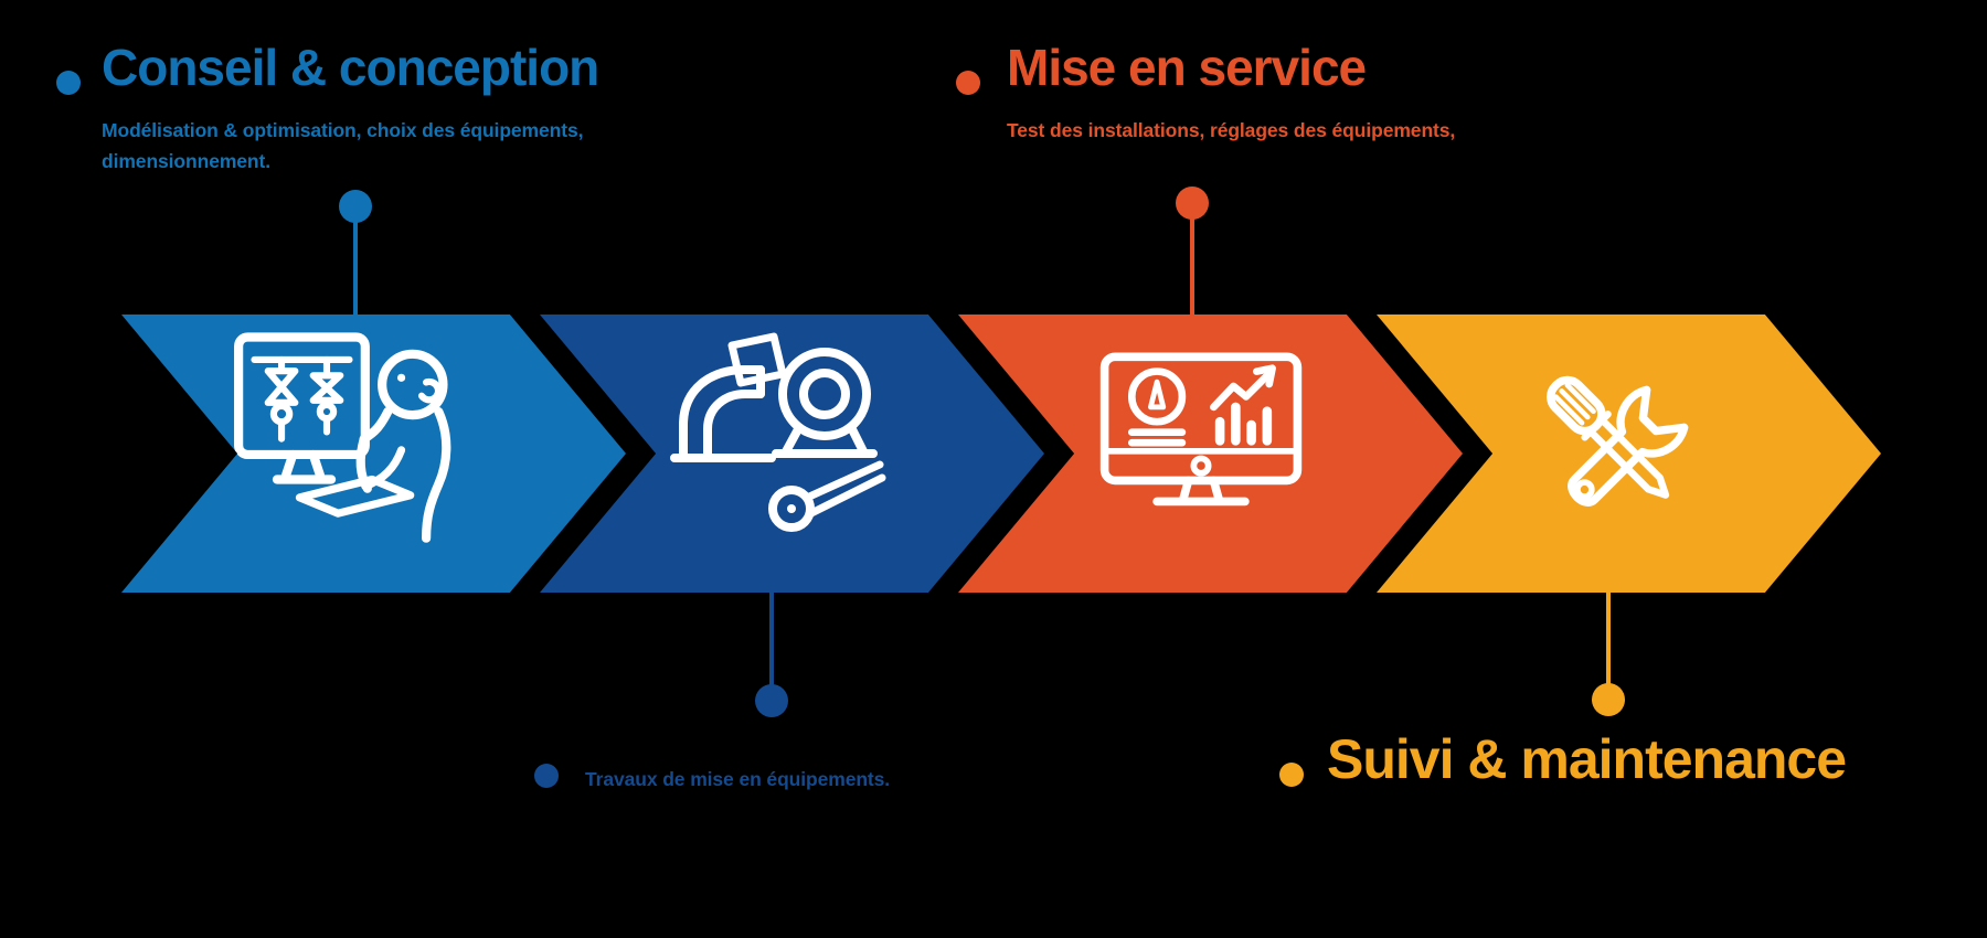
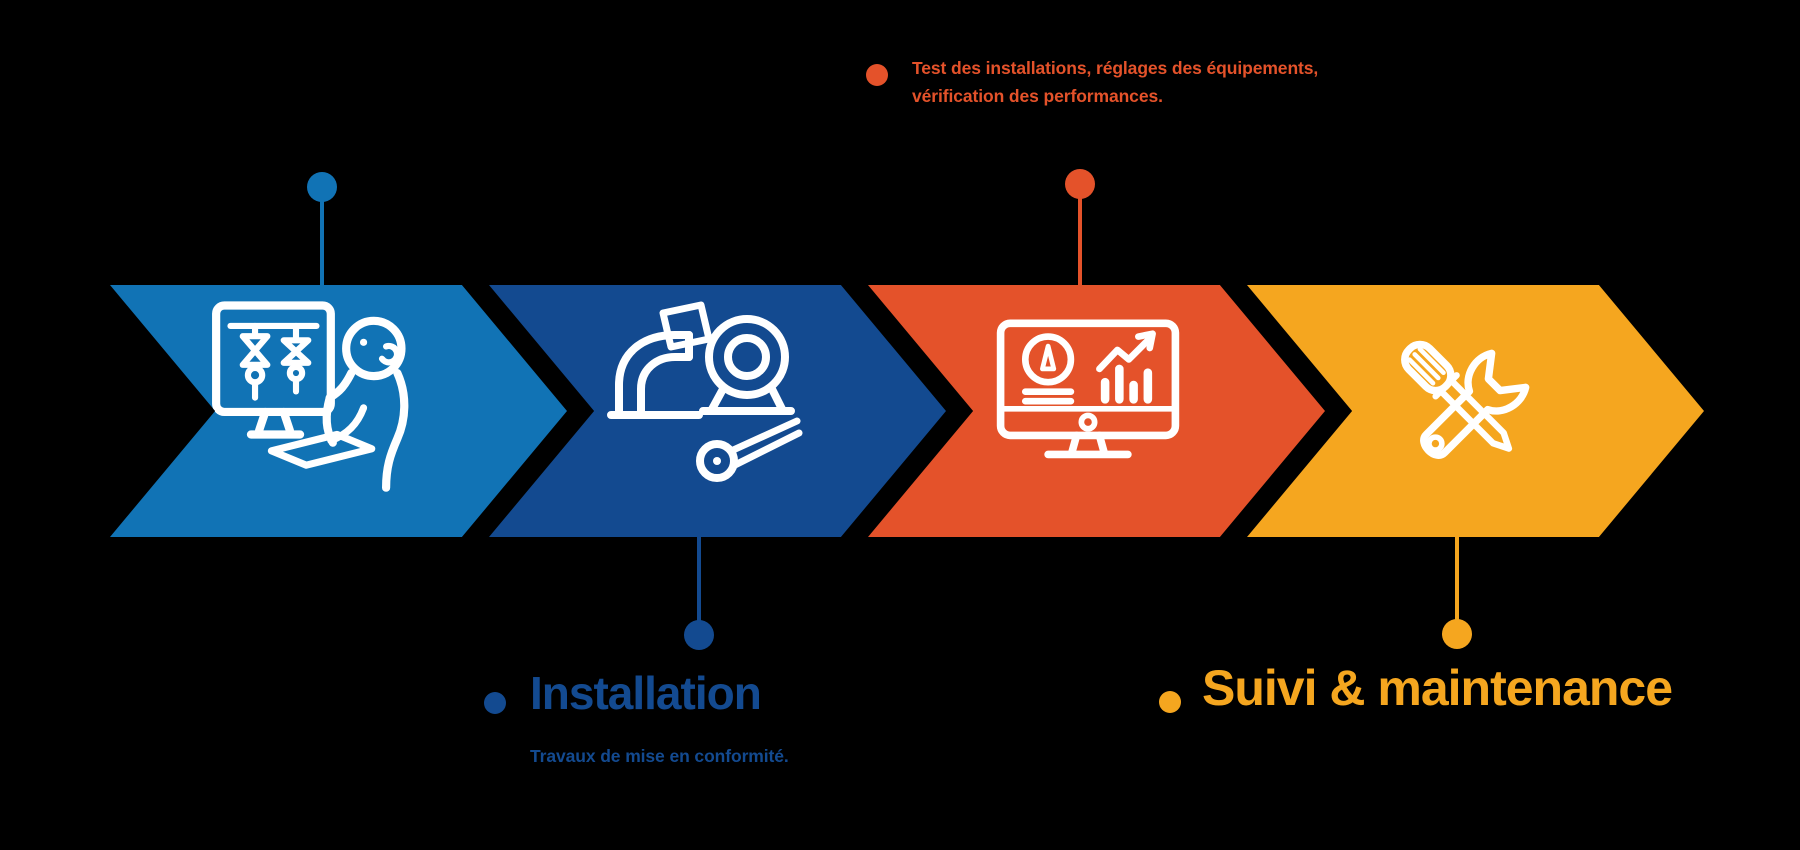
- Conseil & conception
- Modélisation & optimisation, choix des équipements,
- dimensionnement.
- Mise en service
  Test des installations, réglages des équipements,
+ vérification des performances.
+ Installation
- Travaux de mise en équipements.
+ Travaux de mise en conformité.
  Suivi & maintenance
